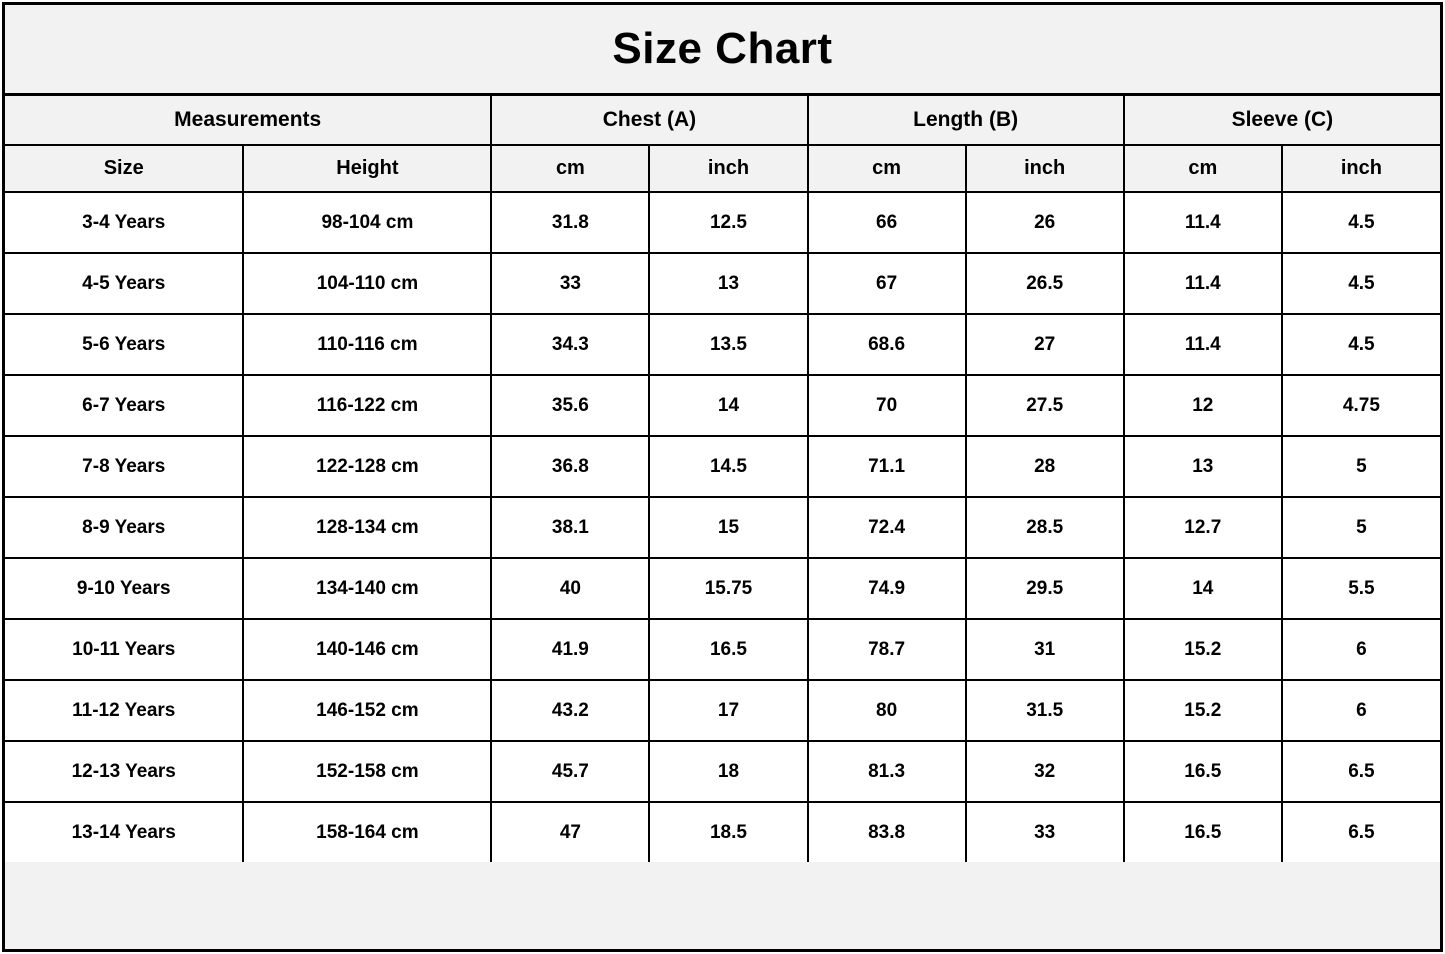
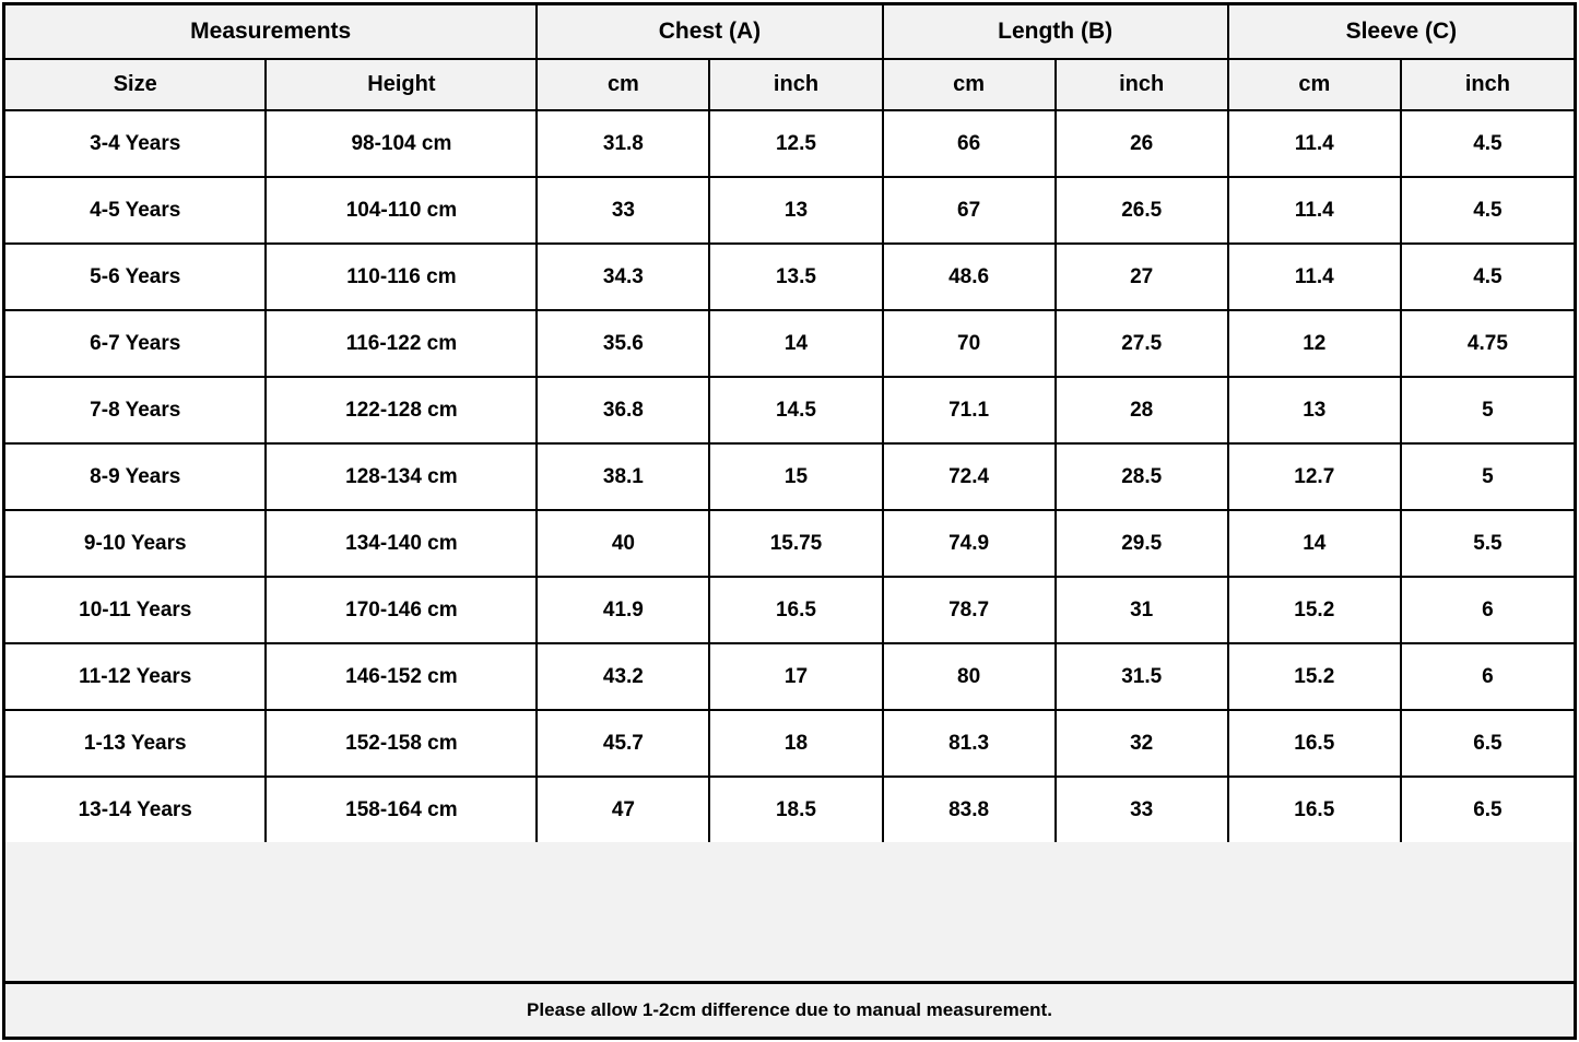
- Size Chart
  Measurements	Chest (A)	Length (B)	Sleeve (C)
  Size	Height	cm	inch	cm	inch	cm	inch
  3-4 Years	98-104 cm	31.8	12.5	66	26	11.4	4.5
  4-5 Years	104-110 cm	33	13	67	26.5	11.4	4.5
- 5-6 Years	110-116 cm	34.3	13.5	68.6	27	11.4	4.5
+ 5-6 Years	110-116 cm	34.3	13.5	48.6	27	11.4	4.5
  6-7 Years	116-122 cm	35.6	14	70	27.5	12	4.75
  7-8 Years	122-128 cm	36.8	14.5	71.1	28	13	5
  8-9 Years	128-134 cm	38.1	15	72.4	28.5	12.7	5
  9-10 Years	134-140 cm	40	15.75	74.9	29.5	14	5.5
- 10-11 Years	140-146 cm	41.9	16.5	78.7	31	15.2	6
+ 10-11 Years	170-146 cm	41.9	16.5	78.7	31	15.2	6
  11-12 Years	146-152 cm	43.2	17	80	31.5	15.2	6
- 12-13 Years	152-158 cm	45.7	18	81.3	32	16.5	6.5
+ 1-13 Years	152-158 cm	45.7	18	81.3	32	16.5	6.5
  13-14 Years	158-164 cm	47	18.5	83.8	33	16.5	6.5
+ Please allow 1-2cm difference due to manual measurement.
